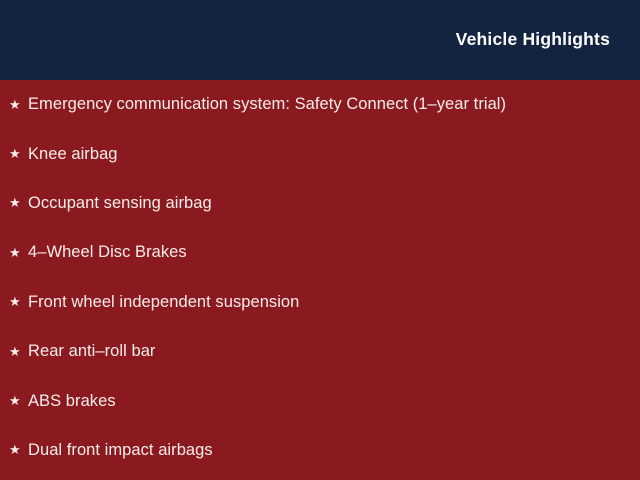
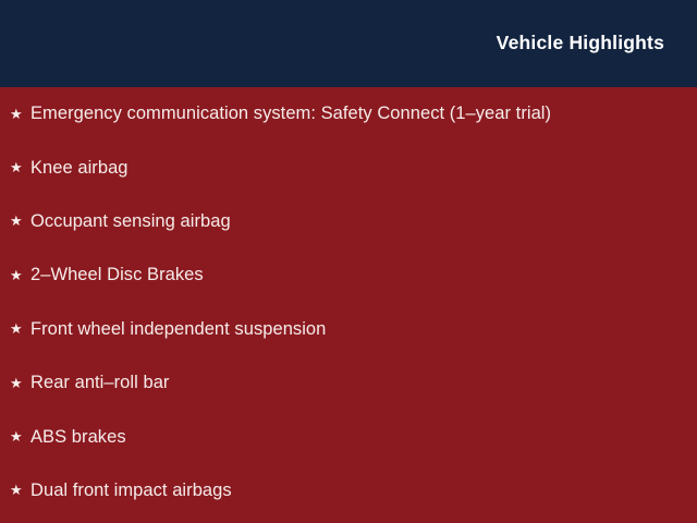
  Vehicle Highlights
  ★
  Emergency communication system: Safety Connect (1–year trial)
  ★
  Knee airbag
  ★
  Occupant sensing airbag
  ★
- 4–Wheel Disc Brakes
+ 2–Wheel Disc Brakes
  ★
  Front wheel independent suspension
  ★
  Rear anti–roll bar
  ★
  ABS brakes
  ★
  Dual front impact airbags
